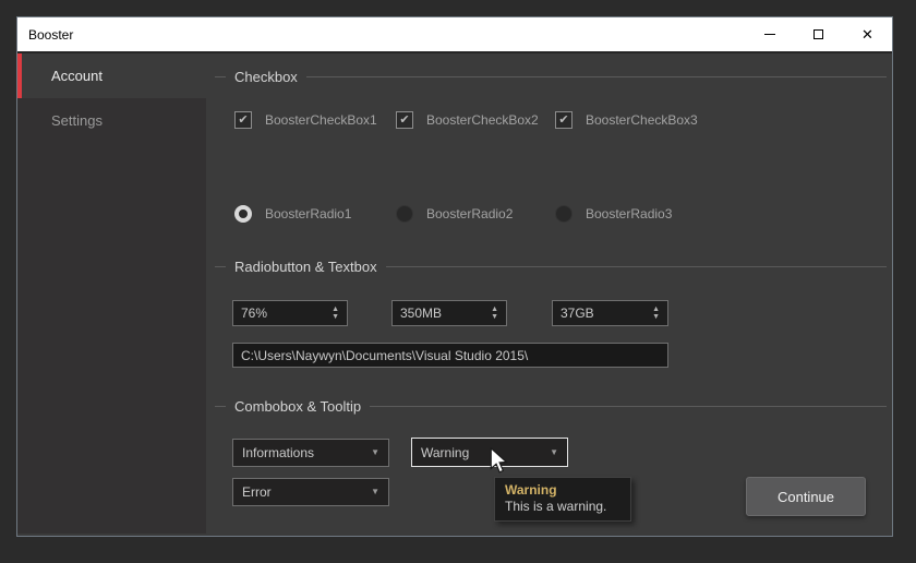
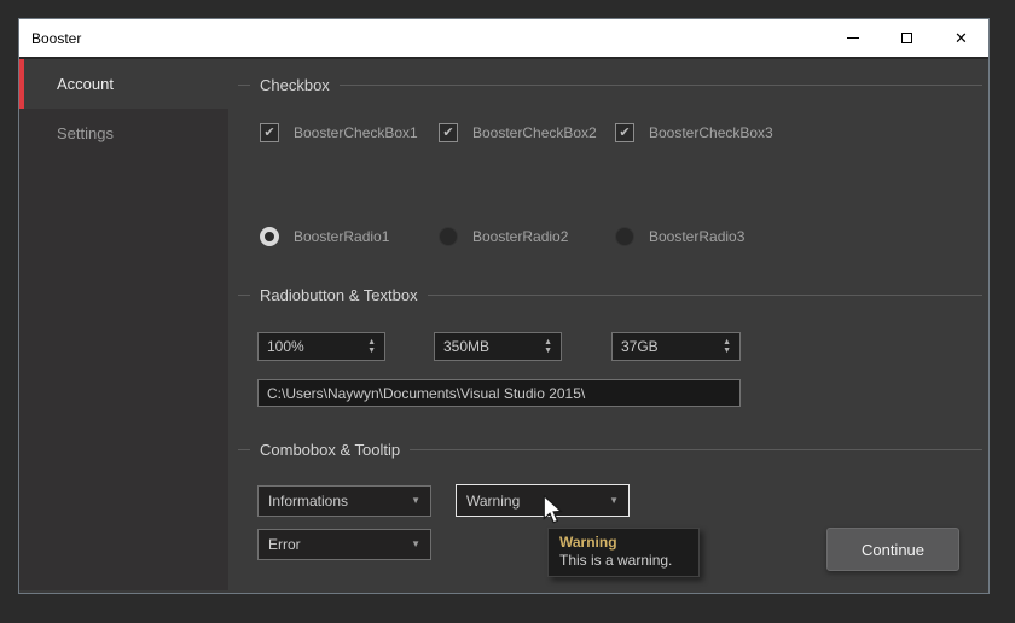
  Booster
  ✕
  Account
  Settings
  Checkbox
  ✔
  BoosterCheckBox1
  ✔
  BoosterCheckBox2
  ✔
  BoosterCheckBox3
  BoosterRadio1
  BoosterRadio2
  BoosterRadio3
  Radiobutton & Textbox
- 76%
+ 100%
  350MB
  37GB
  C:\Users\Naywyn\Documents\Visual Studio 2015\
  Combobox & Tooltip
  Informations
  ▼
  Warning
  ▼
  Error
  ▼
  Warning
  This is a warning.
  Continue
